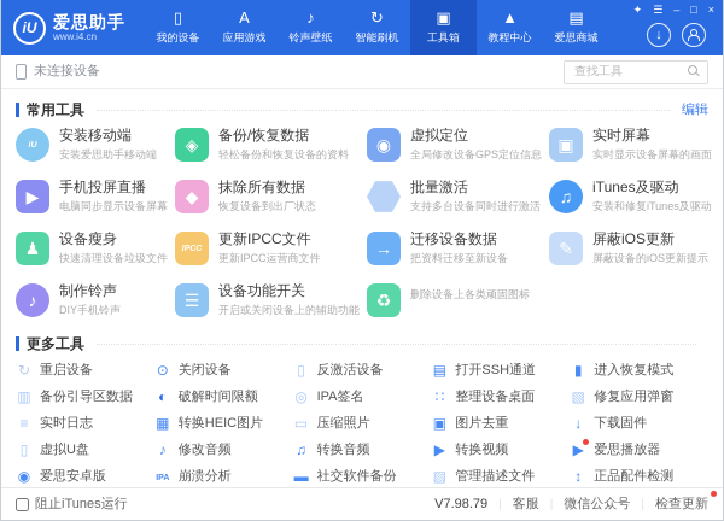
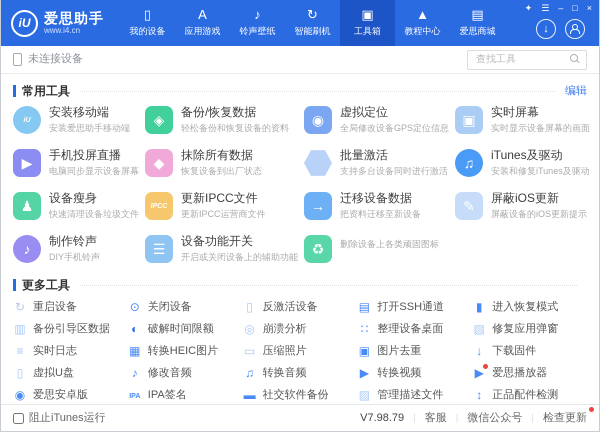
  iU
  爱思助手
  www.i4.cn
  ▯
  我的设备
  A
  应用游戏
  ♪
  铃声壁纸
  ↻
  智能刷机
  ▣
  工具箱
  ▲
  教程中心
  ▤
  爱思商城
  ↓
  ✦
  ☰
  –
  □
  ×
  未连接设备
  查找工具
  常用工具
  编辑
  安装移动端
  安装爱思助手移动端
  ◈
  备份/恢复数据
  轻松备份和恢复设备的资料
  ◉
  虚拟定位
  全局修改设备GPS定位信息
  ▣
  实时屏幕
  实时显示设备屏幕的画面
  ▶
  手机投屏直播
  电脑同步显示设备屏幕
  ◆
  抹除所有数据
  恢复设备到出厂状态
  批量激活
  支持多台设备同时进行激活
  ♫
  iTunes及驱动
  安装和修复iTunes及驱动
  ♟
  设备瘦身
  快速清理设备垃圾文件
  更新IPCC文件
  更新IPCC运营商文件
  →
  迁移设备数据
  把资料迁移至新设备
  ✎
  屏蔽iOS更新
  屏蔽设备的iOS更新提示
  ♪
  制作铃声
  DIY手机铃声
  ☰
  设备功能开关
  开启或关闭设备上的辅助功能
  ♻
  删除设备上各类顽固图标
  更多工具
  ↻
  重启设备
  ⊙
  关闭设备
  ▯
  反激活设备
  ▤
  打开SSH通道
  ▮
  进入恢复模式
  ▥
  备份引导区数据
  ◐
  破解时间限额
  ◎
- IPA签名
+ 崩溃分析
  ∷
  整理设备桌面
  ▧
  修复应用弹窗
  ≡
  实时日志
  ▦
  转换HEIC图片
  ▭
  压缩照片
  ▣
  图片去重
  ↓
  下载固件
  ▯
  虚拟U盘
  ♪
  修改音频
  ♫
  转换音频
  ▶
  转换视频
  ▶
  爱思播放器
  ◉
  爱思安卓版
- 崩溃分析
+ IPA签名
  ▬
  社交软件备份
  ▨
  管理描述文件
  ↕
  正品配件检测
  阻止iTunes运行
  V7.98.79
  |
  客服
  微信公众号
  检查更新
